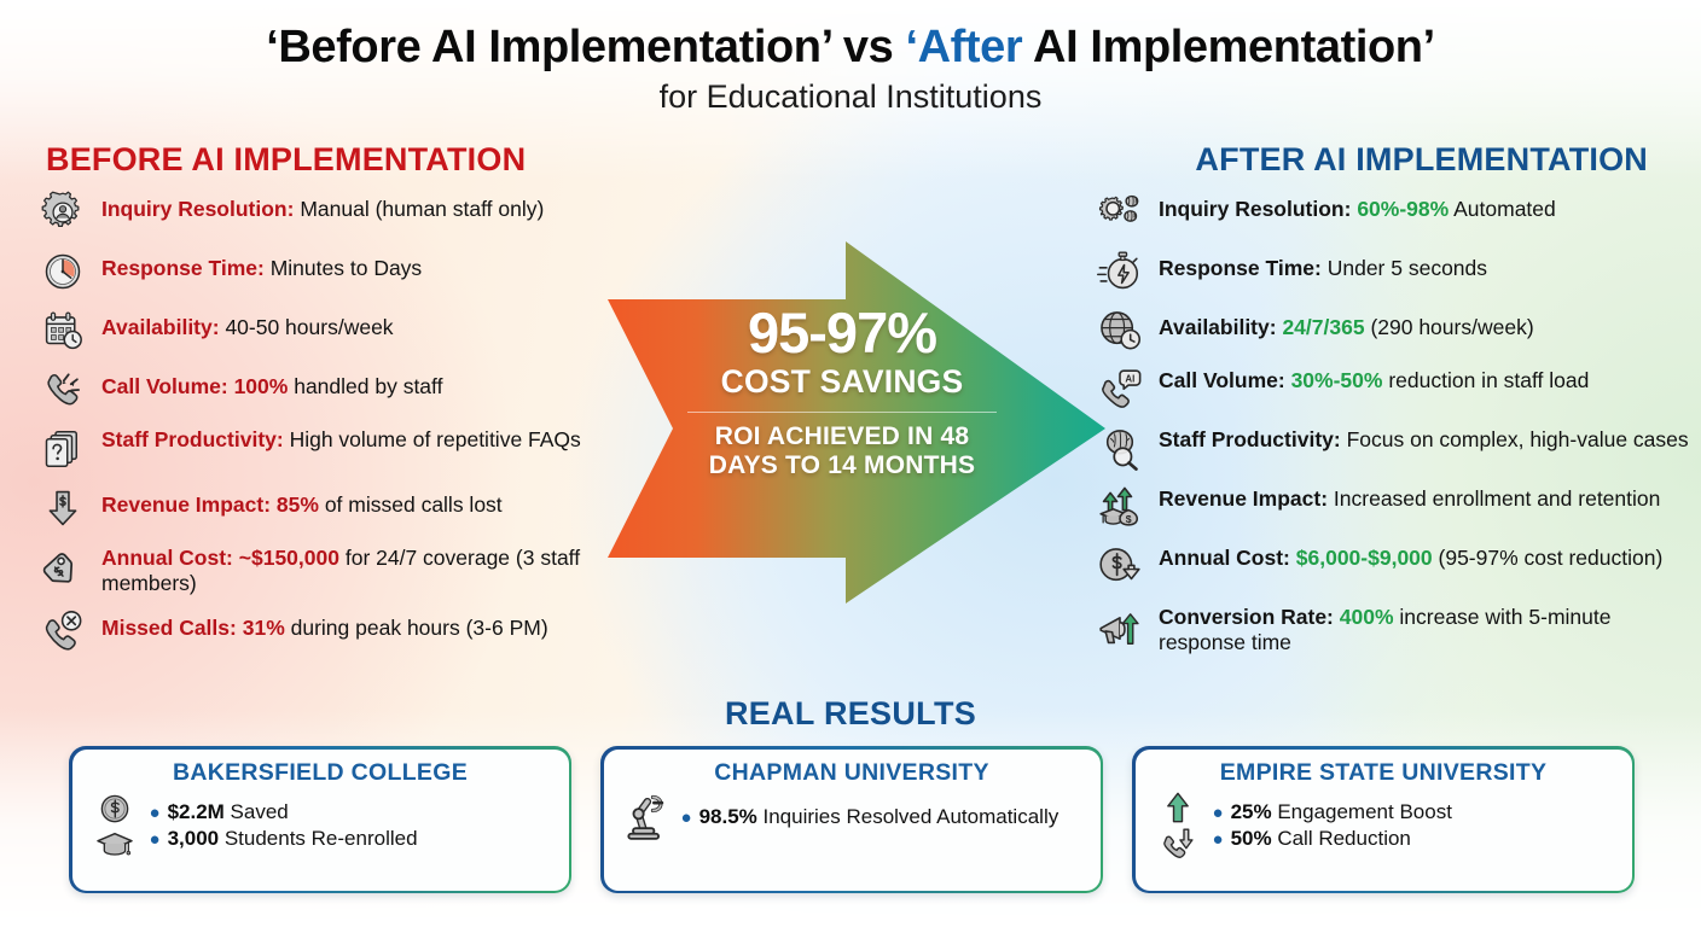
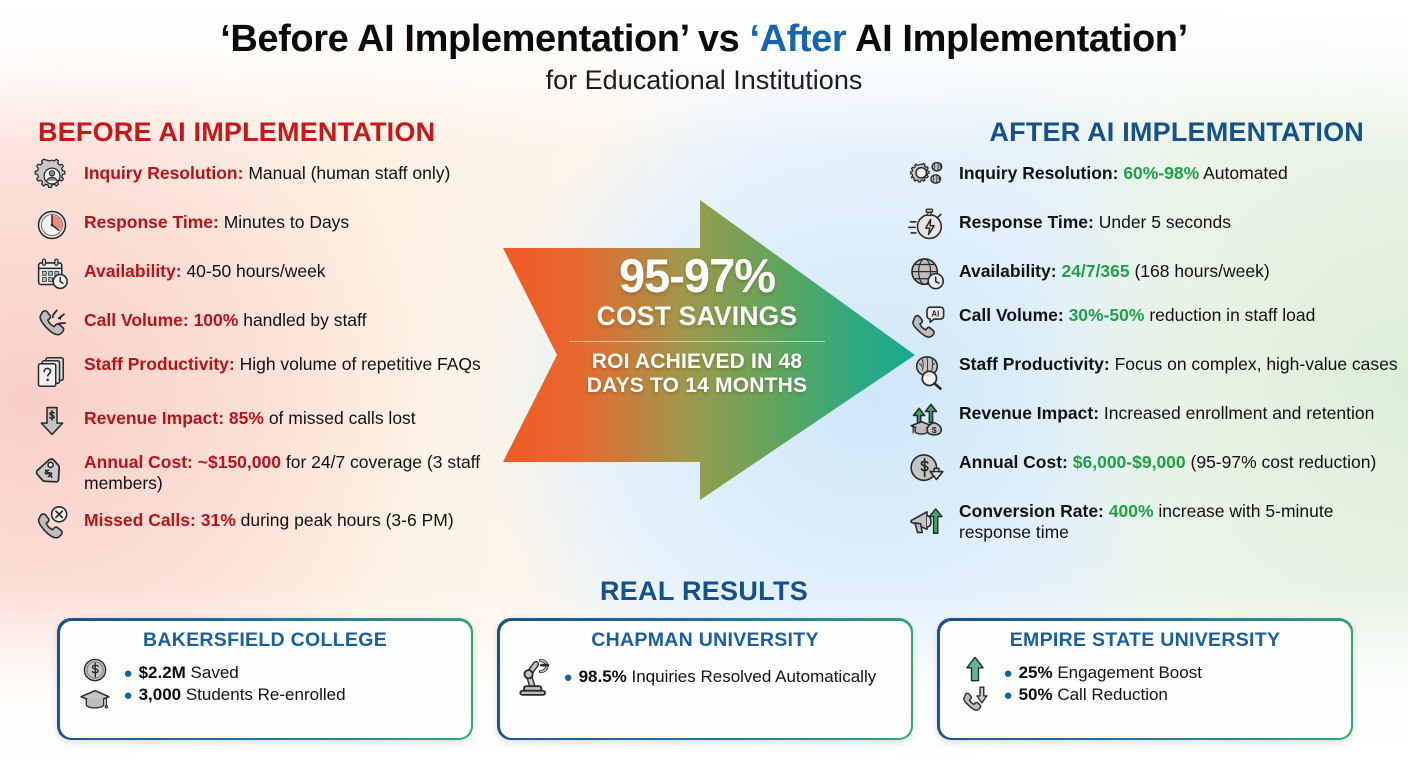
  ‘Before AI Implementation’ vs ‘After AI Implementation’
  for Educational Institutions
  BEFORE AI IMPLEMENTATION
  AFTER AI IMPLEMENTATION
  Inquiry Resolution: Manual (human staff only)
  Response Time: Minutes to Days
  Availability: 40-50 hours/week
  Call Volume: 100% handled by staff
  Staff Productivity: High volume of repetitive FAQs
  Revenue Impact: 85% of missed calls lost
  Annual Cost: ~$150,000 for 24/7 coverage (3 staff members)
  Missed Calls: 31% during peak hours (3-6 PM)
  Inquiry Resolution: 60%-98% Automated
  Response Time: Under 5 seconds
- Availability: 24/7/365 (290 hours/week)
+ Availability: 24/7/365 (168 hours/week)
  AI
  Call Volume: 30%-50% reduction in staff load
  Staff Productivity: Focus on complex, high-value cases
  $
  Revenue Impact: Increased enrollment and retention
  Annual Cost: $6,000-$9,000 (95-97% cost reduction)
  Conversion Rate: 400% increase with 5-minute response time
  95-97%
  COST SAVINGS
  ROI ACHIEVED IN 48
  DAYS TO 14 MONTHS
  REAL RESULTS
  BAKERSFIELD COLLEGE
  ●
  $2.2M Saved
  ●
  3,000 Students Re-enrolled
  CHAPMAN UNIVERSITY
  ●
  98.5% Inquiries Resolved Automatically
  EMPIRE STATE UNIVERSITY
  ●
  25% Engagement Boost
  ●
  50% Call Reduction
